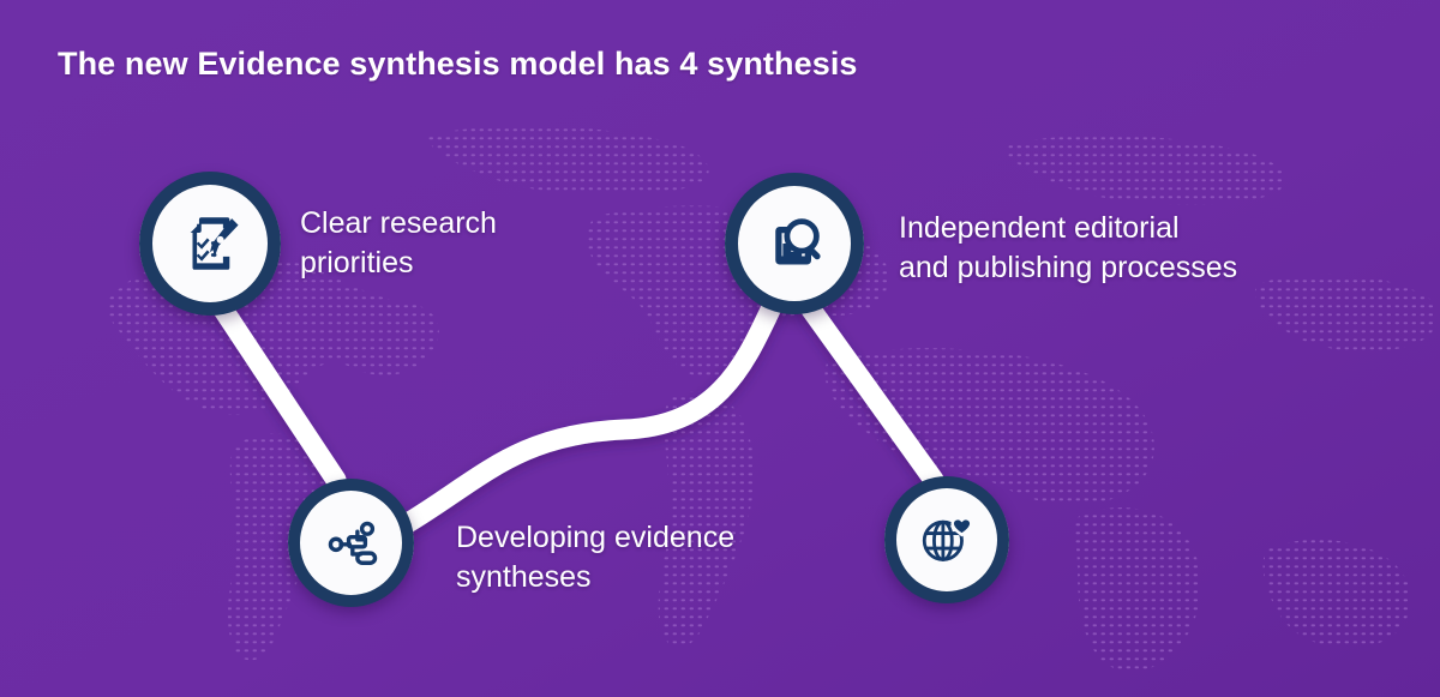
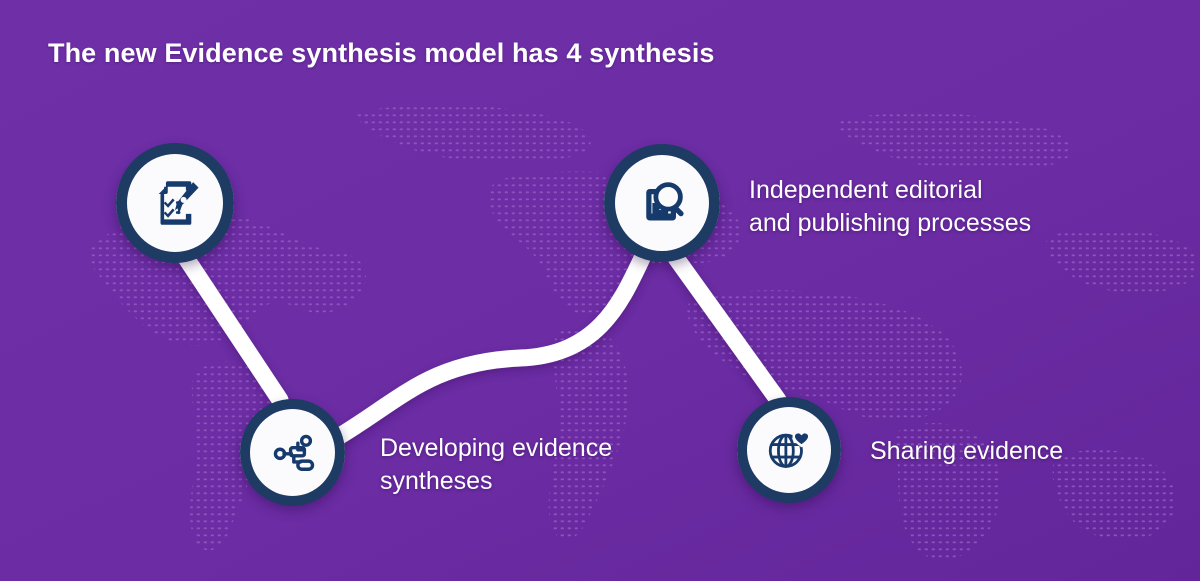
  The new Evidence synthesis model has 4 synthesis
- Clear research
- priorities
  Independent editorial
  and publishing processes
  Developing evidence
  syntheses
+ Sharing evidence
